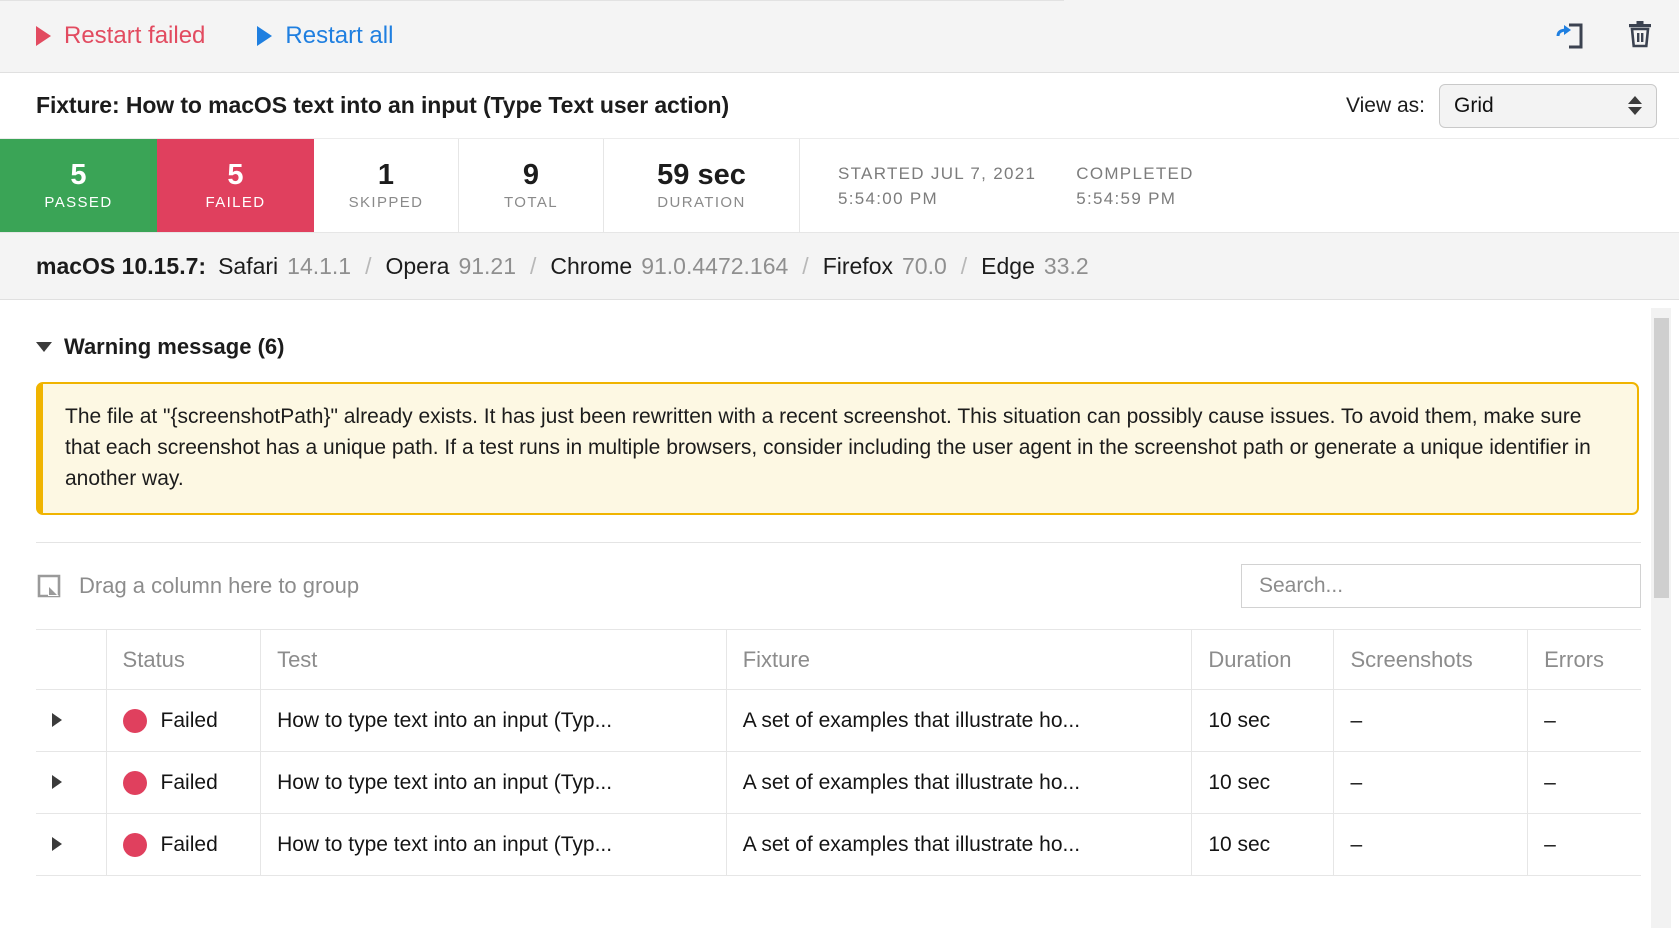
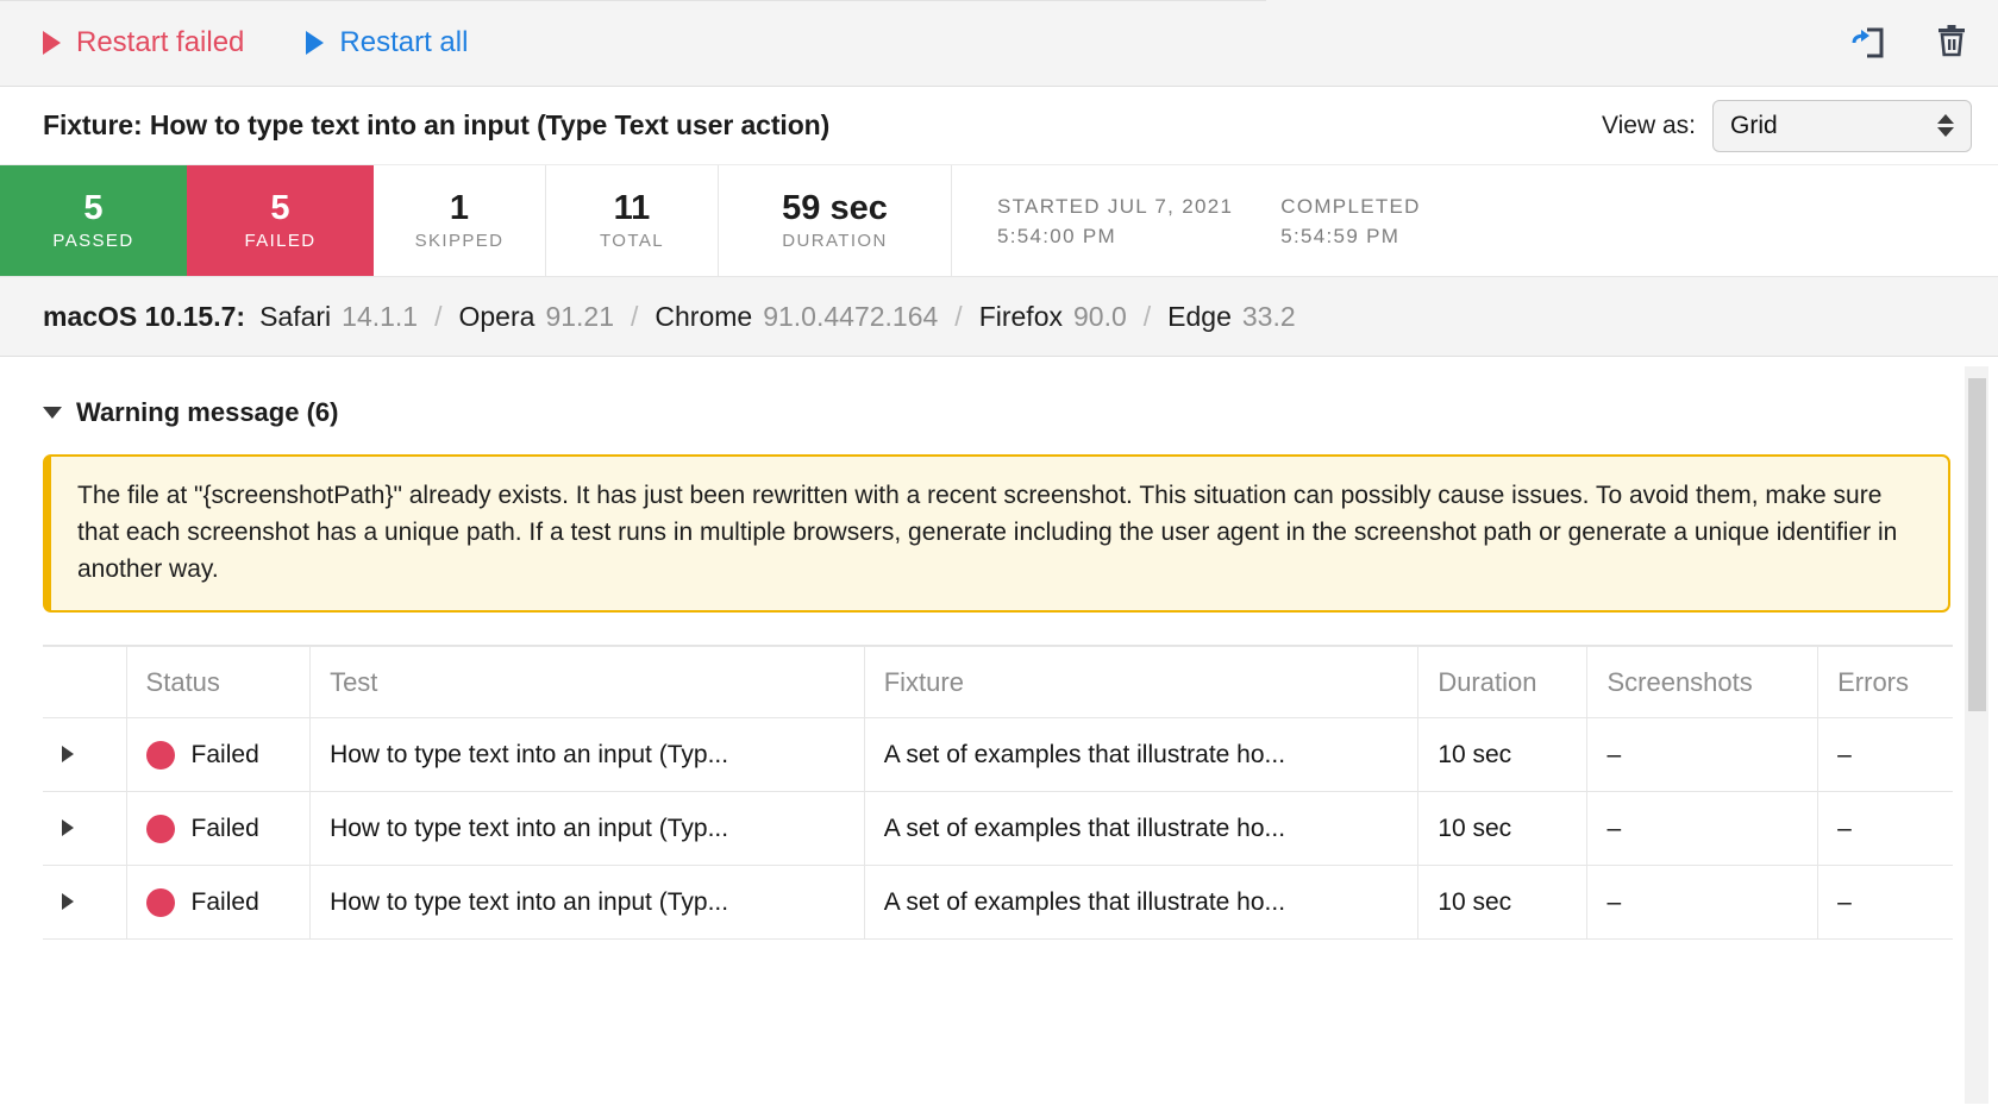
  Restart failed
  Restart all
- Fixture: How to macOS text into an input (Type Text user action)
+ Fixture: How to type text into an input (Type Text user action)
  View as:
  Grid
  5
  PASSED
  5
  FAILED
  1
  SKIPPED
- 9
+ 11
  TOTAL
  59 sec
  DURATION
  STARTED JUL 7, 2021
  5:54:00 PM
  COMPLETED
  5:54:59 PM
  macOS 10.15.7:
- Safari 14.1.1 / Opera 91.21 / Chrome 91.0.4472.164 / Firefox 70.0 / Edge 33.2
+ Safari 14.1.1 / Opera 91.21 / Chrome 91.0.4472.164 / Firefox 90.0 / Edge 33.2
  Warning message (6)
- The file at "{screenshotPath}" already exists. It has just been rewritten with a recent screenshot. This situation can possibly cause issues. To avoid them, make sure that each screenshot has a unique path. If a test runs in multiple browsers, consider including the user agent in the screenshot path or generate a unique identifier in another way.
+ The file at "{screenshotPath}" already exists. It has just been rewritten with a recent screenshot. This situation can possibly cause issues. To avoid them, make sure that each screenshot has a unique path. If a test runs in multiple browsers, generate including the user agent in the screenshot path or generate a unique identifier in another way.
- Drag a column here to group
- Search...
  	Status	Test	Fixture	Duration	Screenshots	Errors
  	Failed	How to type text into an input (Typ...	A set of examples that illustrate ho...	10 sec	–	–
  	Failed	How to type text into an input (Typ...	A set of examples that illustrate ho...	10 sec	–	–
  	Failed	How to type text into an input (Typ...	A set of examples that illustrate ho...	10 sec	–	–
